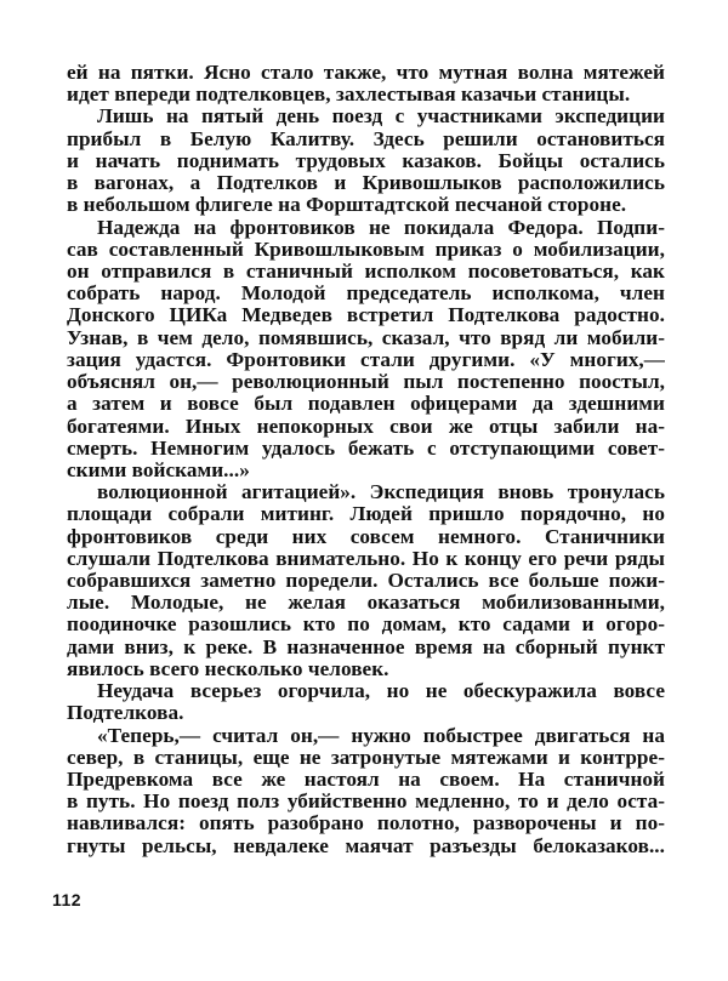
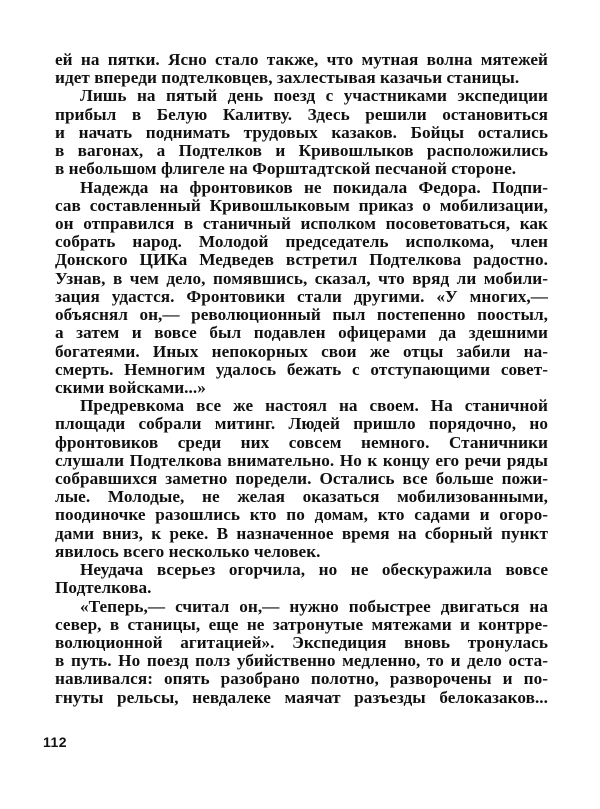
  ей на пятки. Ясно стало также, что мутная волна мятежей
  идет впереди подтелковцев, захлестывая казачьи станицы.
  Лишь на пятый день поезд с участниками экспедиции
  прибыл в Белую Калитву. Здесь решили остановиться
  и начать поднимать трудовых казаков. Бойцы остались
  в вагонах, а Подтелков и Кривошлыков расположились
  в небольшом флигеле на Форштадтской песчаной стороне.
  Надежда на фронтовиков не покидала Федора. Подпи-
  сав составленный Кривошлыковым приказ о мобилизации,
  он отправился в станичный исполком посоветоваться, как
  собрать народ. Молодой председатель исполкома, член
  Донского ЦИКа Медведев встретил Подтелкова радостно.
  Узнав, в чем дело, помявшись, сказал, что вряд ли мобили-
  зация удастся. Фронтовики стали другими. «У многих,—
  объяснял он,— революционный пыл постепенно поостыл,
  а затем и вовсе был подавлен офицерами да здешними
  богатеями. Иных непокорных свои же отцы забили на-
  смерть. Немногим удалось бежать с отступающими совет-
  скими войсками...»
- волюционной агитацией». Экспедиция вновь тронулась
+ Предревкома все же настоял на своем. На станичной
  площади собрали митинг. Людей пришло порядочно, но
  фронтовиков среди них совсем немного. Станичники
  слушали Подтелкова внимательно. Но к концу его речи ряды
  собравшихся заметно поредели. Остались все больше пожи-
  лые. Молодые, не желая оказаться мобилизованными,
  поодиночке разошлись кто по домам, кто садами и огоро-
  дами вниз, к реке. В назначенное время на сборный пункт
  явилось всего несколько человек.
  Неудача всерьез огорчила, но не обескуражила вовсе
  Подтелкова.
  «Теперь,— считал он,— нужно побыстрее двигаться на
  север, в станицы, еще не затронутые мятежами и контрре-
- Предревкома все же настоял на своем. На станичной
+ волюционной агитацией». Экспедиция вновь тронулась
  в путь. Но поезд полз убийственно медленно, то и дело оста-
  навливался: опять разобрано полотно, разворочены и по-
  гнуты рельсы, невдалеке маячат разъезды белоказаков...
  112
